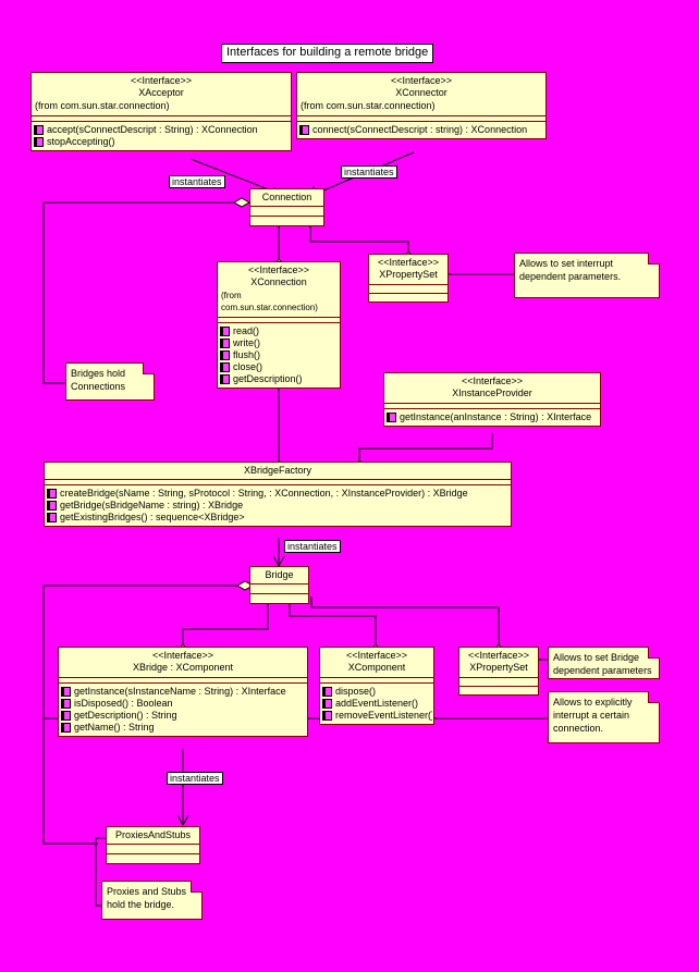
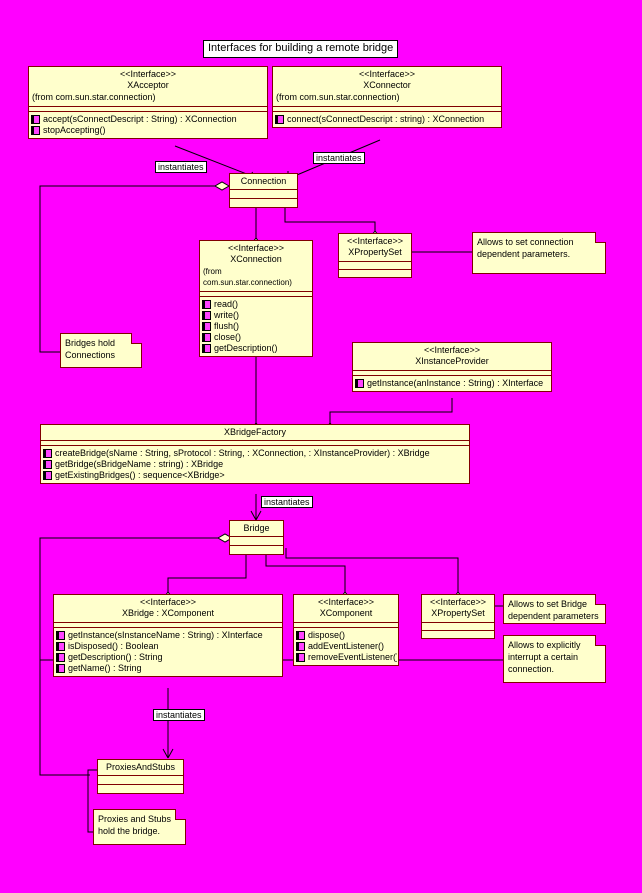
  Interfaces for building a remote bridge
  <<Interface>>
  XAcceptor
  (from com.sun.star.connection)
  accept(sConnectDescript : String) : XConnection
  stopAccepting()
  <<Interface>>
  XConnector
  (from com.sun.star.connection)
  connect(sConnectDescript : string) : XConnection
  instantiates
  instantiates
  Connection
  <<Interface>>
  XConnection
  (from com.sun.star.connection)
  read()
  write()
  flush()
  close()
  getDescription()
  <<Interface>>
  XPropertySet
- Allows to set interrupt dependent parameters.
+ Allows to set connection dependent parameters.
  Bridges hold Connections
  <<Interface>>
  XInstanceProvider
  getInstance(anInstance : String) : XInterface
  XBridgeFactory
  createBridge(sName : String, sProtocol : String, : XConnection, : XInstanceProvider) : XBridge
  getBridge(sBridgeName : string) : XBridge
  getExistingBridges() : sequence<XBridge>
  instantiates
  Bridge
  <<Interface>>
  XBridge : XComponent
  getInstance(sInstanceName : String) : XInterface
  isDisposed() : Boolean
  getDescription() : String
  getName() : String
  <<Interface>>
  XComponent
  dispose()
  addEventListener()
  removeEventListener(
  <<Interface>>
  XPropertySet
  Allows to set Bridge dependent parameters
  Allows to explicitly interrupt a certain connection.
  instantiates
  ProxiesAndStubs
  Proxies and Stubs hold the bridge.
